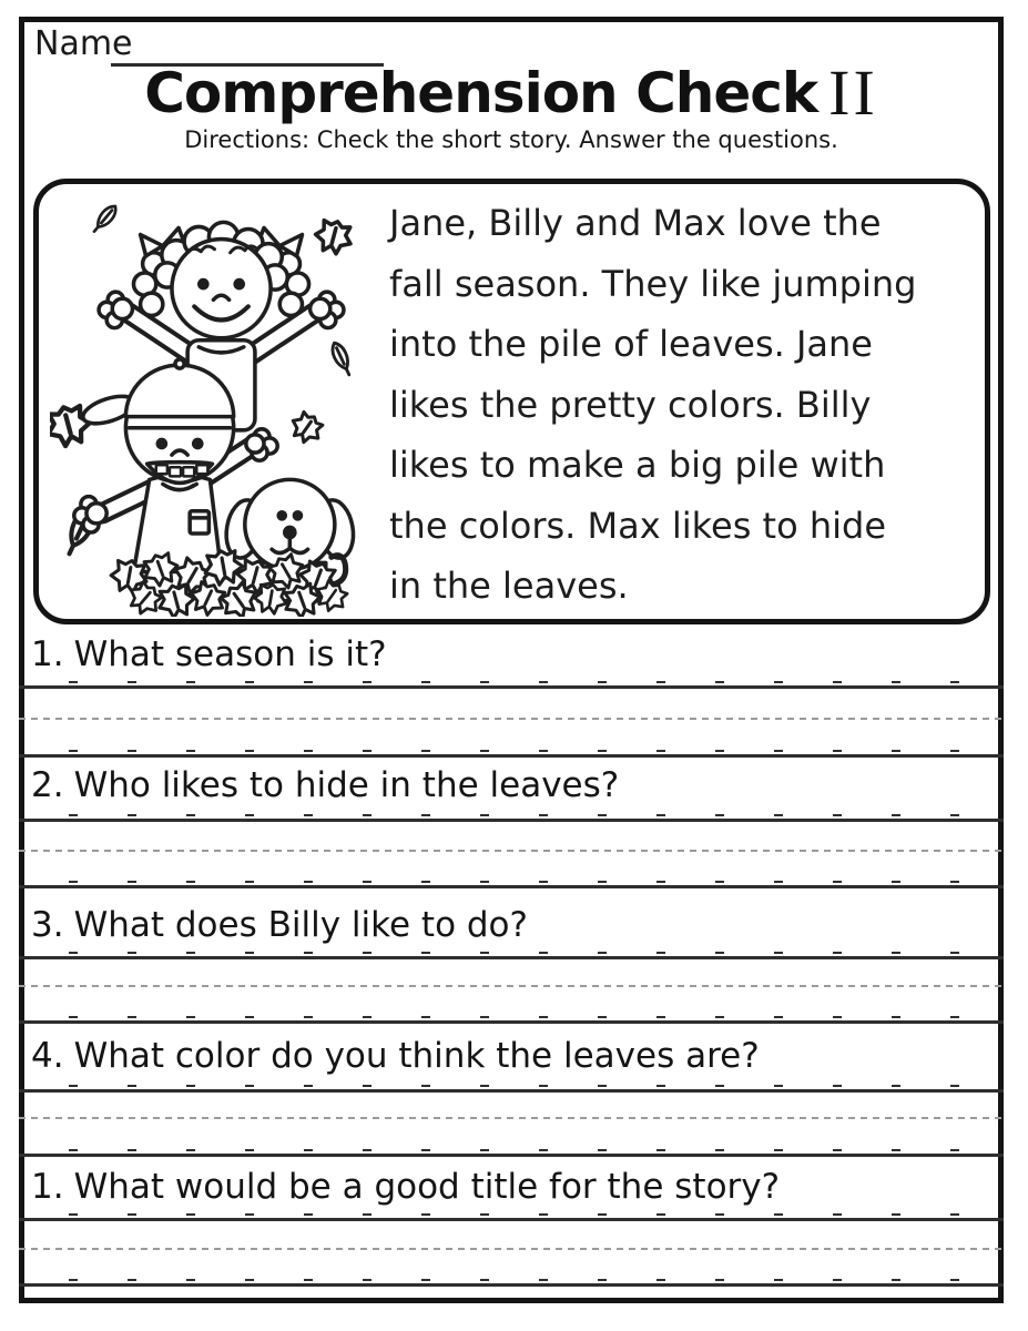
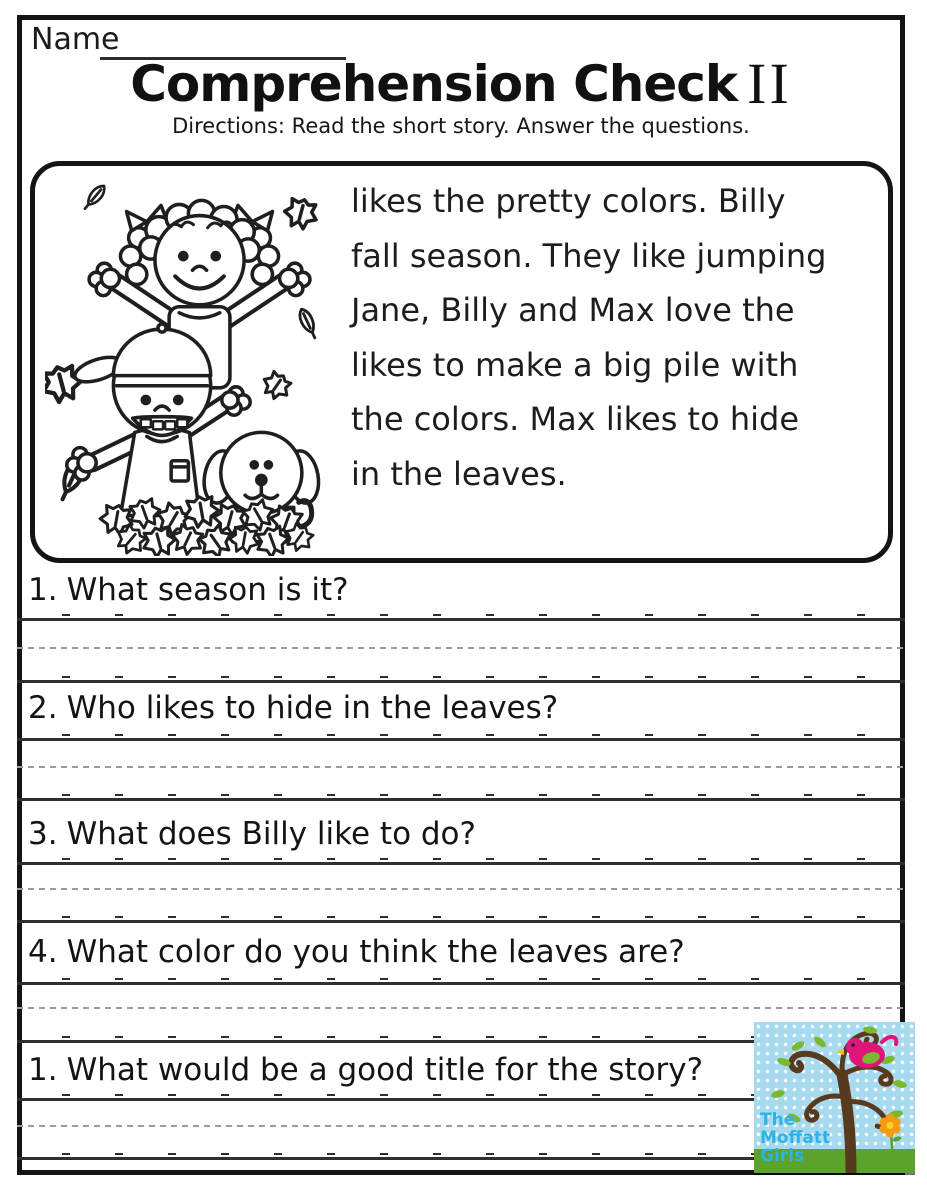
  Name
  Comprehension Check II
- Directions: Check the short story. Answer the questions.
+ Directions: Read the short story. Answer the questions.
- Jane, Billy and Max love the
+ likes the pretty colors. Billy
  fall season. They like jumping
- into the pile of leaves. Jane
- likes the pretty colors. Billy
+ Jane, Billy and Max love the
  likes to make a big pile with
  the colors. Max likes to hide
  in the leaves.
  1. What season is it?
  2. Who likes to hide in the leaves?
  3. What does Billy like to do?
  4. What color do you think the leaves are?
  1. What would be a good title for the story?
+ The
+ Moffatt
+ Girls
